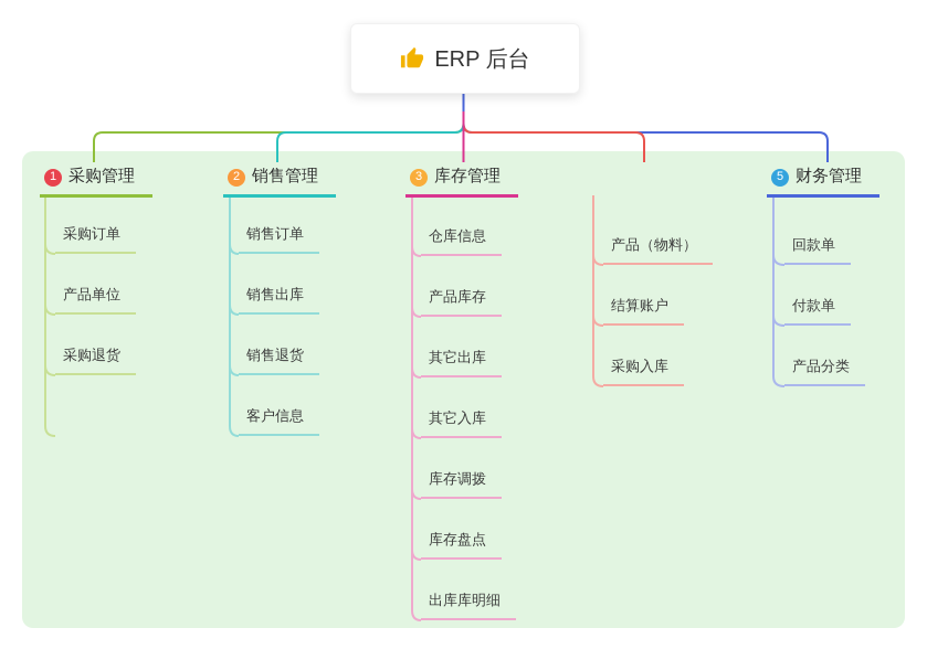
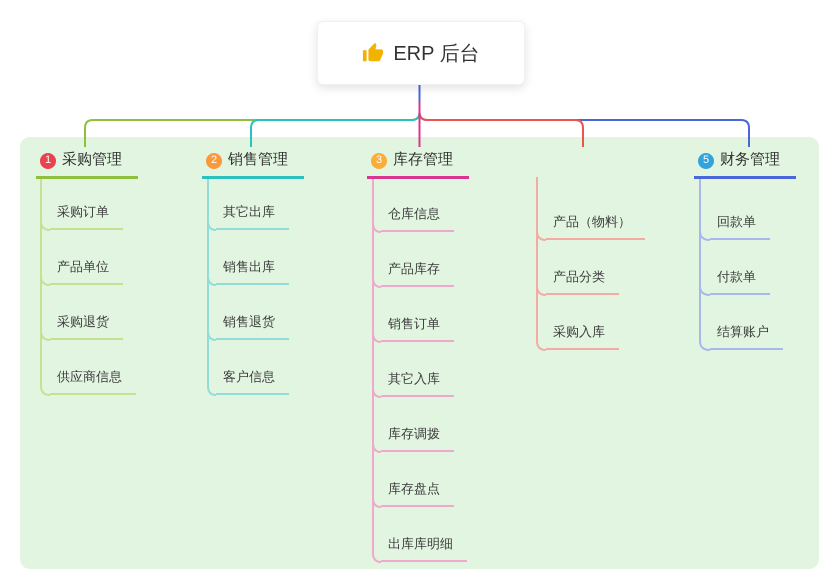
  ERP 后台
  1
  采购管理
  2
  销售管理
  3
  库存管理
  5
  财务管理
  采购订单
  产品单位
  采购退货
+ 供应商信息
- 销售订单
+ 其它出库
  销售出库
  销售退货
  客户信息
  仓库信息
  产品库存
- 其它出库
+ 销售订单
  其它入库
  库存调拨
  库存盘点
  出库库明细
  产品（物料）
- 结算账户
+ 产品分类
  采购入库
  回款单
  付款单
- 产品分类
+ 结算账户
